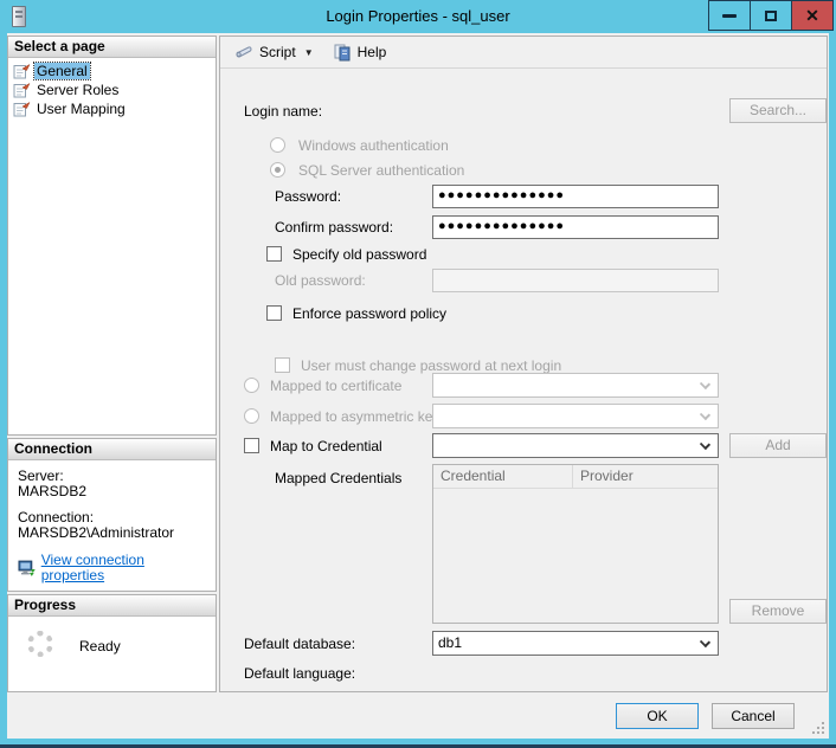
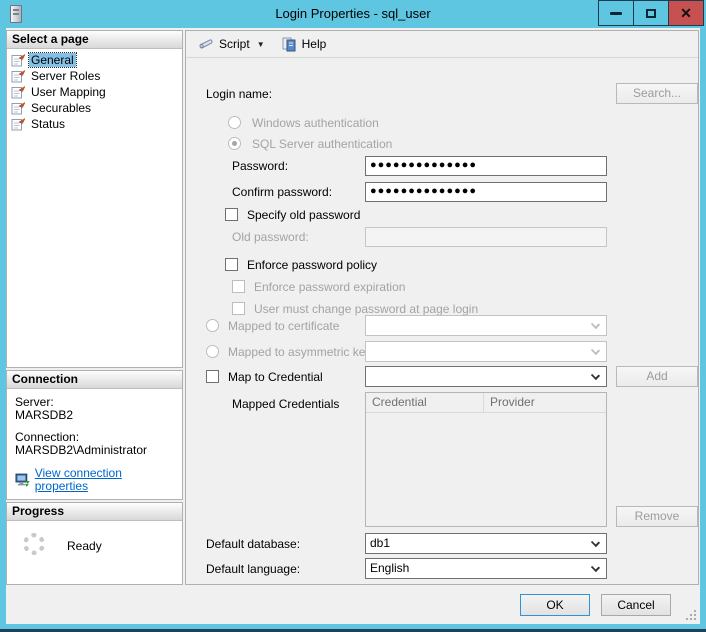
  Login Properties - sql_user
  ✕
  Select a page
  General
  Server Roles
  User Mapping
+ Securables
+ Status
  Connection
  Server:
  MARSDB2
  Connection:
  MARSDB2\Administrator
  View connection properties
  Progress
  Ready
  Script
  ▼
  Help
  Login name:
  Search...
  Windows authentication
  SQL Server authentication
  Password:
  ●●●●●●●●●●●●●●
  Confirm password:
  ●●●●●●●●●●●●●●
  Specify old password
  Old password:
  Enforce password policy
+ Enforce password expiration
- User must change password at next login
+ User must change password at page login
  Mapped to certificate
  Mapped to asymmetric ke
  Map to Credential
  Add
  Mapped Credentials
  Credential
  Provider
  Remove
  Default database:
  db1
  Default language:
+ English
  OK
  Cancel
